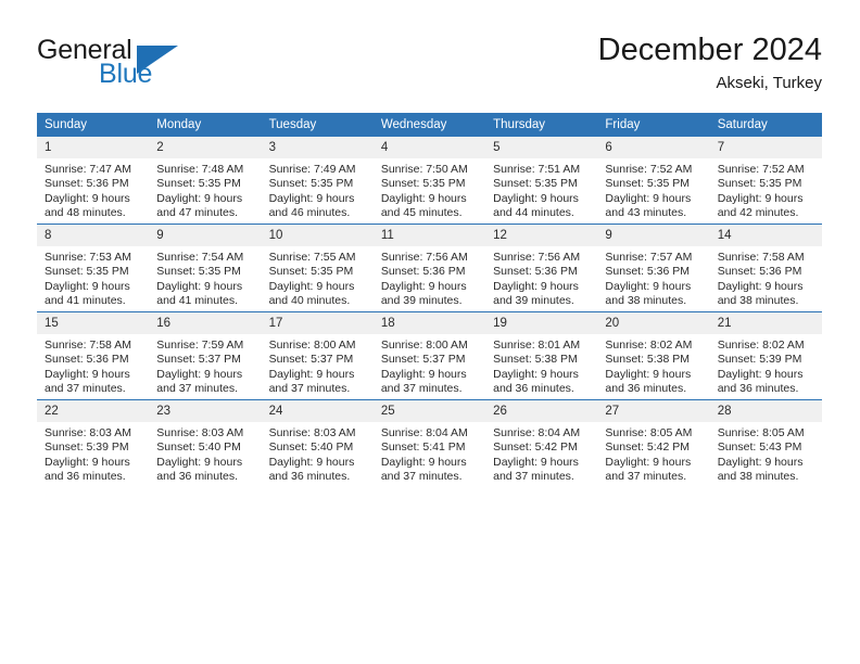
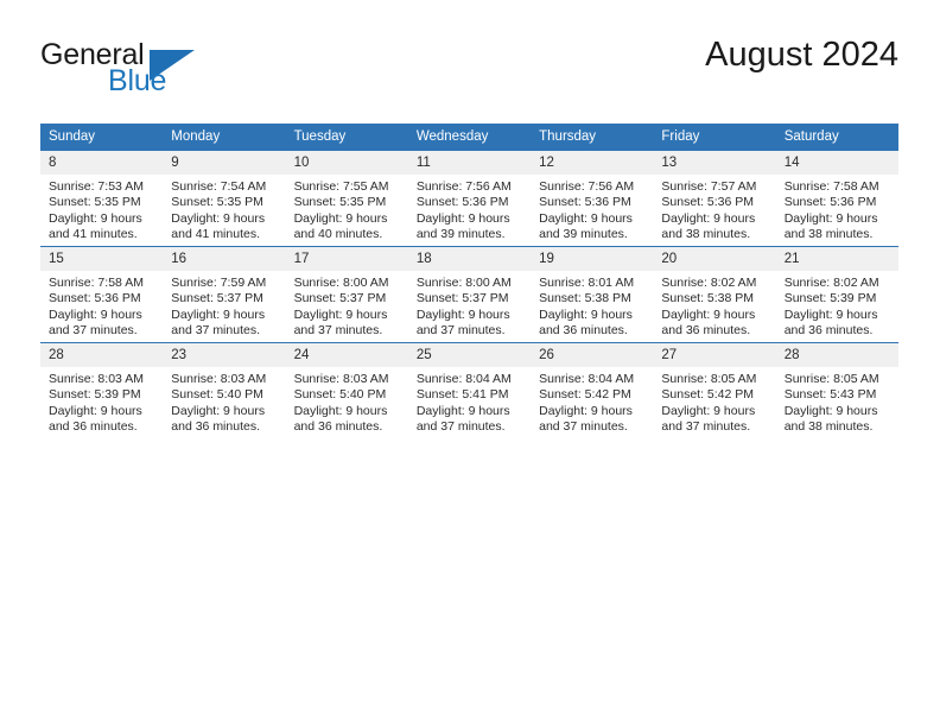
  General
  Blue
- December 2024
+ August 2024
- Akseki, Turkey
  Sunday	Monday	Tuesday	Wednesday	Thursday	Friday	Saturday
- 1Sunrise: 7:47 AMSunset: 5:36 PMDaylight: 9 hoursand 48 minutes.	2Sunrise: 7:48 AMSunset: 5:35 PMDaylight: 9 hoursand 47 minutes.	3Sunrise: 7:49 AMSunset: 5:35 PMDaylight: 9 hoursand 46 minutes.	4Sunrise: 7:50 AMSunset: 5:35 PMDaylight: 9 hoursand 45 minutes.	5Sunrise: 7:51 AMSunset: 5:35 PMDaylight: 9 hoursand 44 minutes.	6Sunrise: 7:52 AMSunset: 5:35 PMDaylight: 9 hoursand 43 minutes.	7Sunrise: 7:52 AMSunset: 5:35 PMDaylight: 9 hoursand 42 minutes.
- 8Sunrise: 7:53 AMSunset: 5:35 PMDaylight: 9 hoursand 41 minutes.	9Sunrise: 7:54 AMSunset: 5:35 PMDaylight: 9 hoursand 41 minutes.	10Sunrise: 7:55 AMSunset: 5:35 PMDaylight: 9 hoursand 40 minutes.	11Sunrise: 7:56 AMSunset: 5:36 PMDaylight: 9 hoursand 39 minutes.	12Sunrise: 7:56 AMSunset: 5:36 PMDaylight: 9 hoursand 39 minutes.	9Sunrise: 7:57 AMSunset: 5:36 PMDaylight: 9 hoursand 38 minutes.	14Sunrise: 7:58 AMSunset: 5:36 PMDaylight: 9 hoursand 38 minutes.
+ 8Sunrise: 7:53 AMSunset: 5:35 PMDaylight: 9 hoursand 41 minutes.	9Sunrise: 7:54 AMSunset: 5:35 PMDaylight: 9 hoursand 41 minutes.	10Sunrise: 7:55 AMSunset: 5:35 PMDaylight: 9 hoursand 40 minutes.	11Sunrise: 7:56 AMSunset: 5:36 PMDaylight: 9 hoursand 39 minutes.	12Sunrise: 7:56 AMSunset: 5:36 PMDaylight: 9 hoursand 39 minutes.	13Sunrise: 7:57 AMSunset: 5:36 PMDaylight: 9 hoursand 38 minutes.	14Sunrise: 7:58 AMSunset: 5:36 PMDaylight: 9 hoursand 38 minutes.
  15Sunrise: 7:58 AMSunset: 5:36 PMDaylight: 9 hoursand 37 minutes.	16Sunrise: 7:59 AMSunset: 5:37 PMDaylight: 9 hoursand 37 minutes.	17Sunrise: 8:00 AMSunset: 5:37 PMDaylight: 9 hoursand 37 minutes.	18Sunrise: 8:00 AMSunset: 5:37 PMDaylight: 9 hoursand 37 minutes.	19Sunrise: 8:01 AMSunset: 5:38 PMDaylight: 9 hoursand 36 minutes.	20Sunrise: 8:02 AMSunset: 5:38 PMDaylight: 9 hoursand 36 minutes.	21Sunrise: 8:02 AMSunset: 5:39 PMDaylight: 9 hoursand 36 minutes.
- 22Sunrise: 8:03 AMSunset: 5:39 PMDaylight: 9 hoursand 36 minutes.	23Sunrise: 8:03 AMSunset: 5:40 PMDaylight: 9 hoursand 36 minutes.	24Sunrise: 8:03 AMSunset: 5:40 PMDaylight: 9 hoursand 36 minutes.	25Sunrise: 8:04 AMSunset: 5:41 PMDaylight: 9 hoursand 37 minutes.	26Sunrise: 8:04 AMSunset: 5:42 PMDaylight: 9 hoursand 37 minutes.	27Sunrise: 8:05 AMSunset: 5:42 PMDaylight: 9 hoursand 37 minutes.	28Sunrise: 8:05 AMSunset: 5:43 PMDaylight: 9 hoursand 38 minutes.
+ 28Sunrise: 8:03 AMSunset: 5:39 PMDaylight: 9 hoursand 36 minutes.	23Sunrise: 8:03 AMSunset: 5:40 PMDaylight: 9 hoursand 36 minutes.	24Sunrise: 8:03 AMSunset: 5:40 PMDaylight: 9 hoursand 36 minutes.	25Sunrise: 8:04 AMSunset: 5:41 PMDaylight: 9 hoursand 37 minutes.	26Sunrise: 8:04 AMSunset: 5:42 PMDaylight: 9 hoursand 37 minutes.	27Sunrise: 8:05 AMSunset: 5:42 PMDaylight: 9 hoursand 37 minutes.	28Sunrise: 8:05 AMSunset: 5:43 PMDaylight: 9 hoursand 38 minutes.
